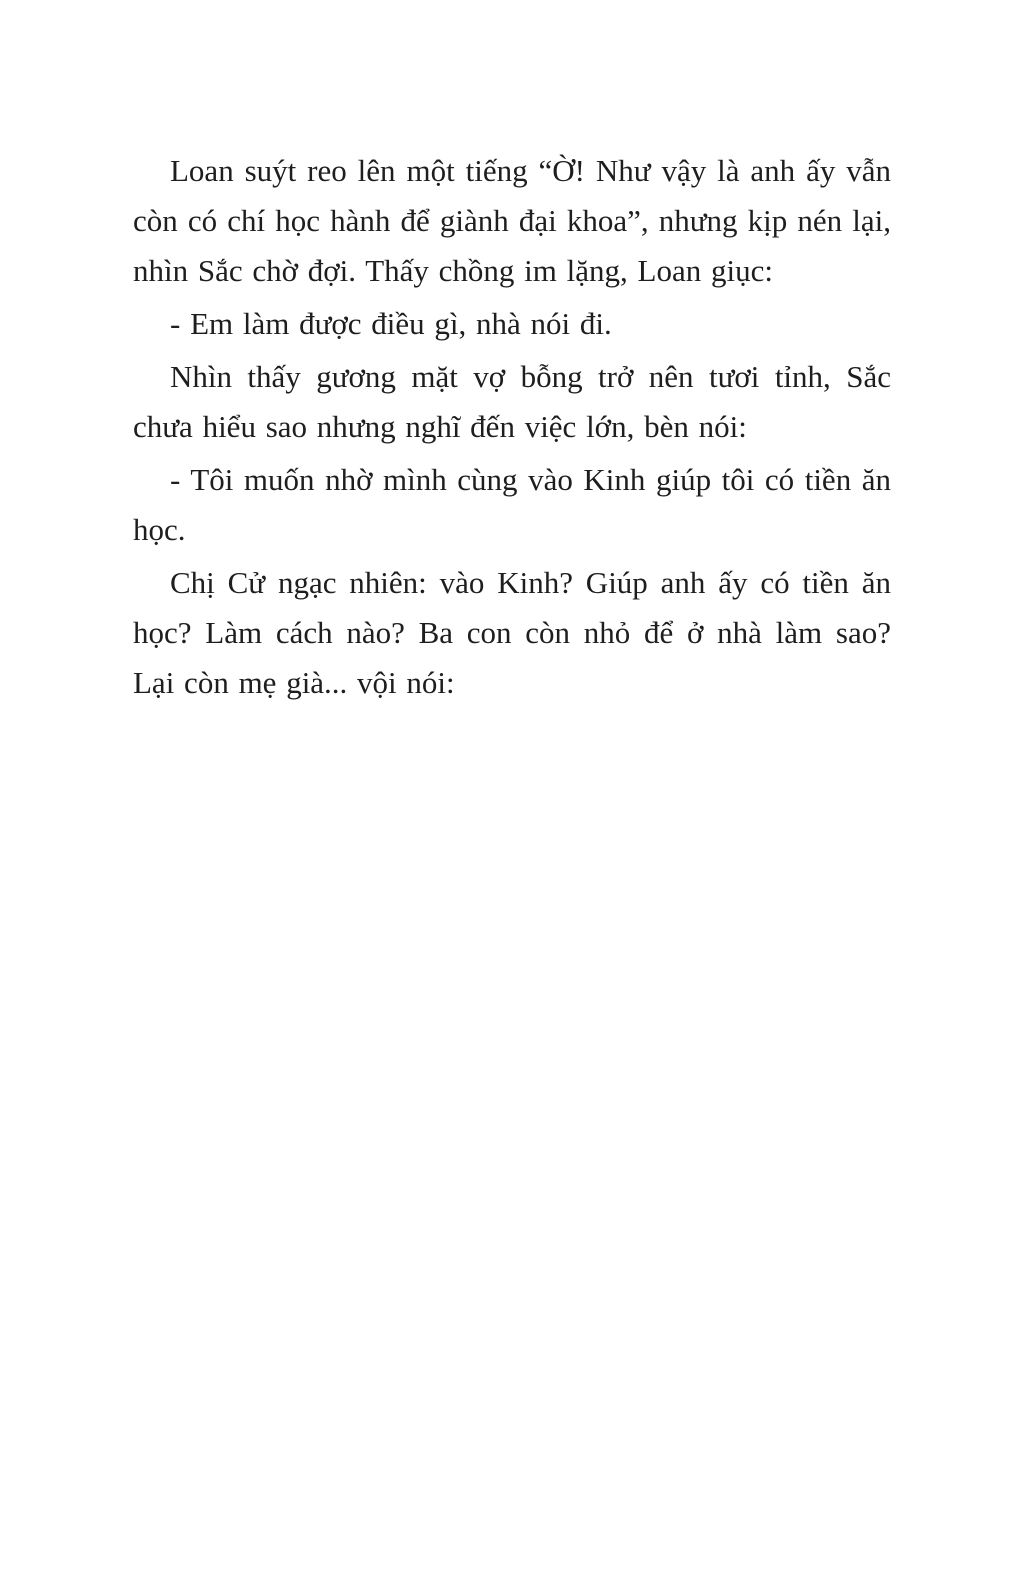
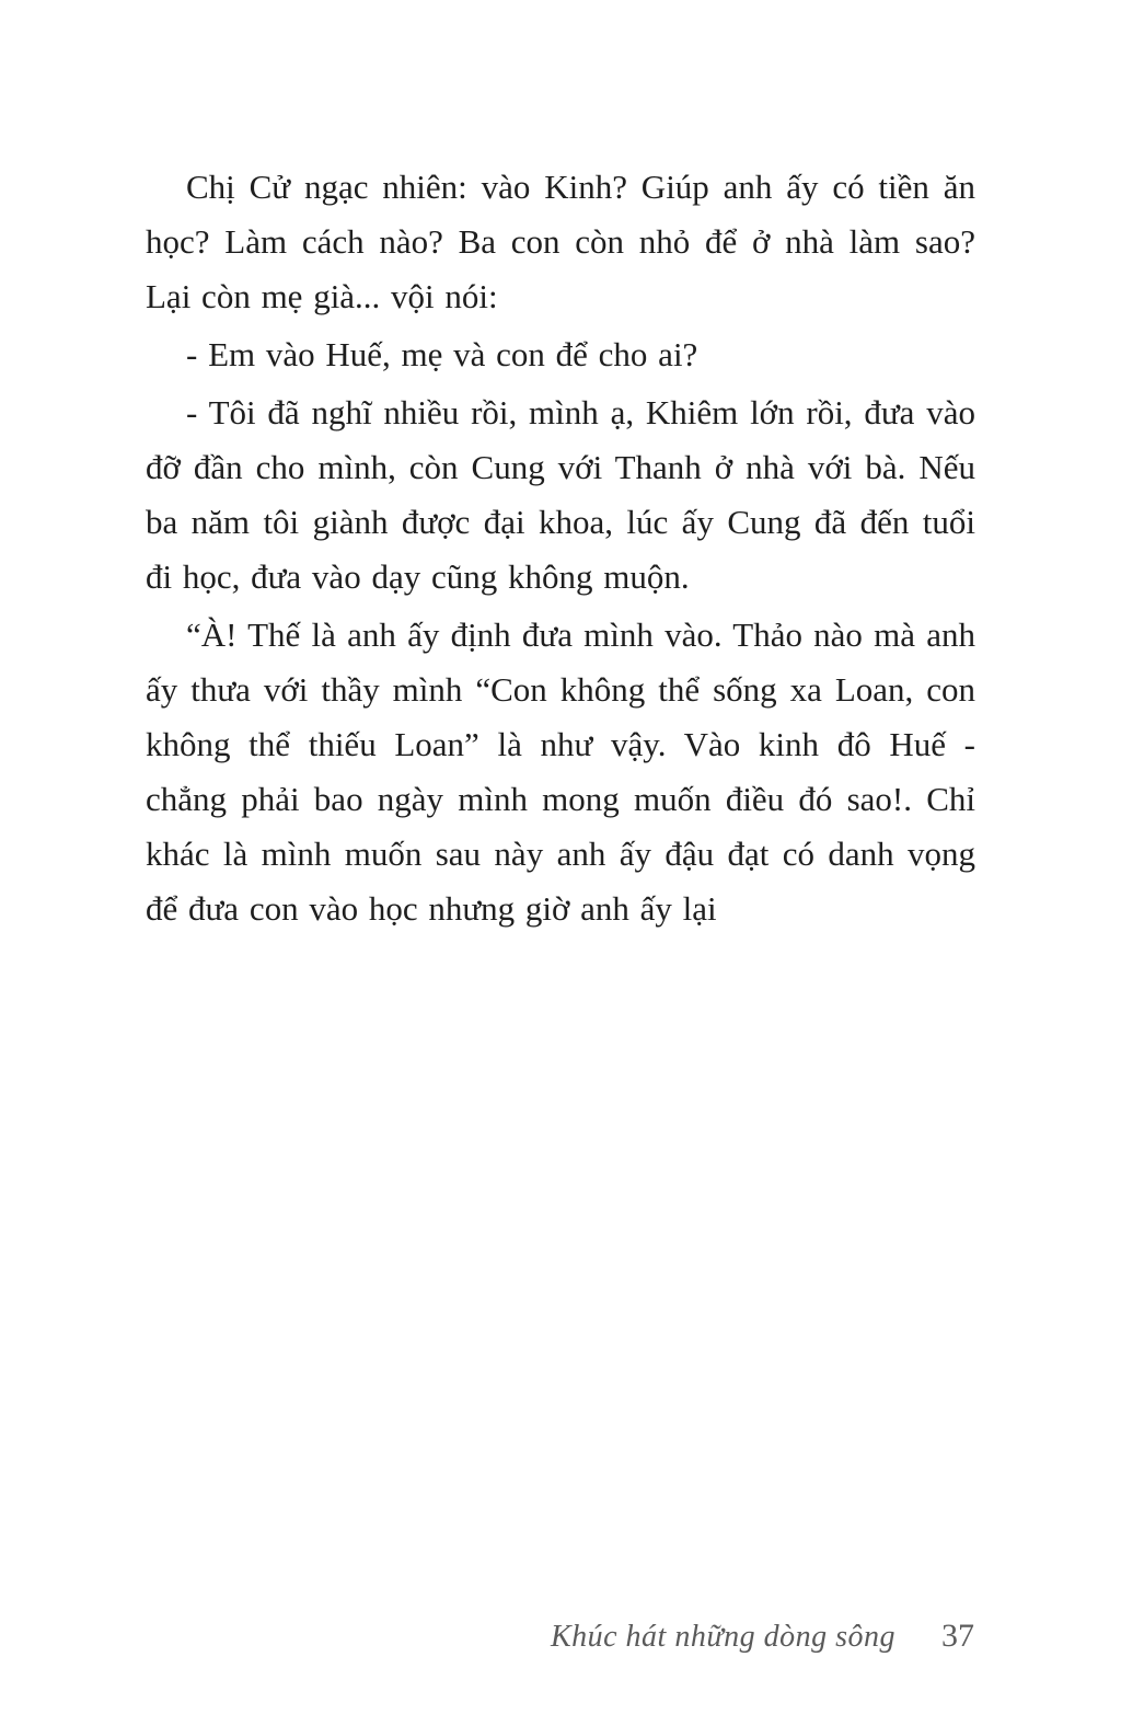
- Loan suýt reo lên một tiếng “Ờ! Như vậy là anh ấy vẫn còn có chí học hành để giành đại khoa”, nhưng kịp nén lại, nhìn Sắc chờ đợi. Thấy chồng im lặng, Loan giục:
- - Em làm được điều gì, nhà nói đi.
- Nhìn thấy gương mặt vợ bỗng trở nên tươi tỉnh, Sắc chưa hiểu sao nhưng nghĩ đến việc lớn, bèn nói:
- - Tôi muốn nhờ mình cùng vào Kinh giúp tôi có tiền ăn học.
  Chị Cử ngạc nhiên: vào Kinh? Giúp anh ấy có tiền ăn học? Làm cách nào? Ba con còn nhỏ để ở nhà làm sao? Lại còn mẹ già... vội nói:
+ - Em vào Huế, mẹ và con để cho ai?
+ - Tôi đã nghĩ nhiều rồi, mình ạ, Khiêm lớn rồi, đưa vào đỡ đần cho mình, còn Cung với Thanh ở nhà với bà. Nếu ba năm tôi giành được đại khoa, lúc ấy Cung đã đến tuổi đi học, đưa vào dạy cũng không muộn.
+ “À! Thế là anh ấy định đưa mình vào. Thảo nào mà anh ấy thưa với thầy mình “Con không thể sống xa Loan, con không thể thiếu Loan” là như vậy. Vào kinh đô Huế - chẳng phải bao ngày mình mong muốn điều đó sao!. Chỉ khác là mình muốn sau này anh ấy đậu đạt có danh vọng để đưa con vào học nhưng giờ anh ấy lại
+ Khúc hát những dòng sông
+ 37
